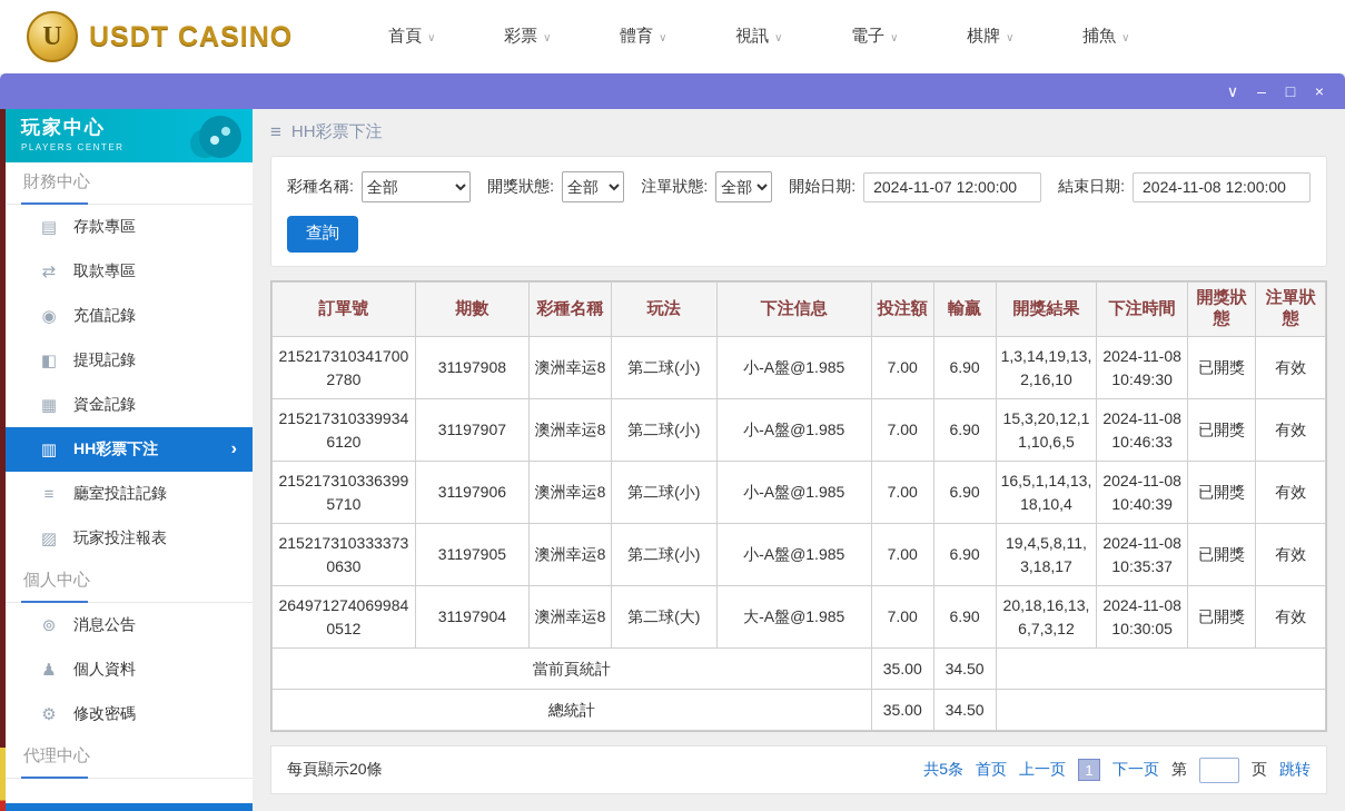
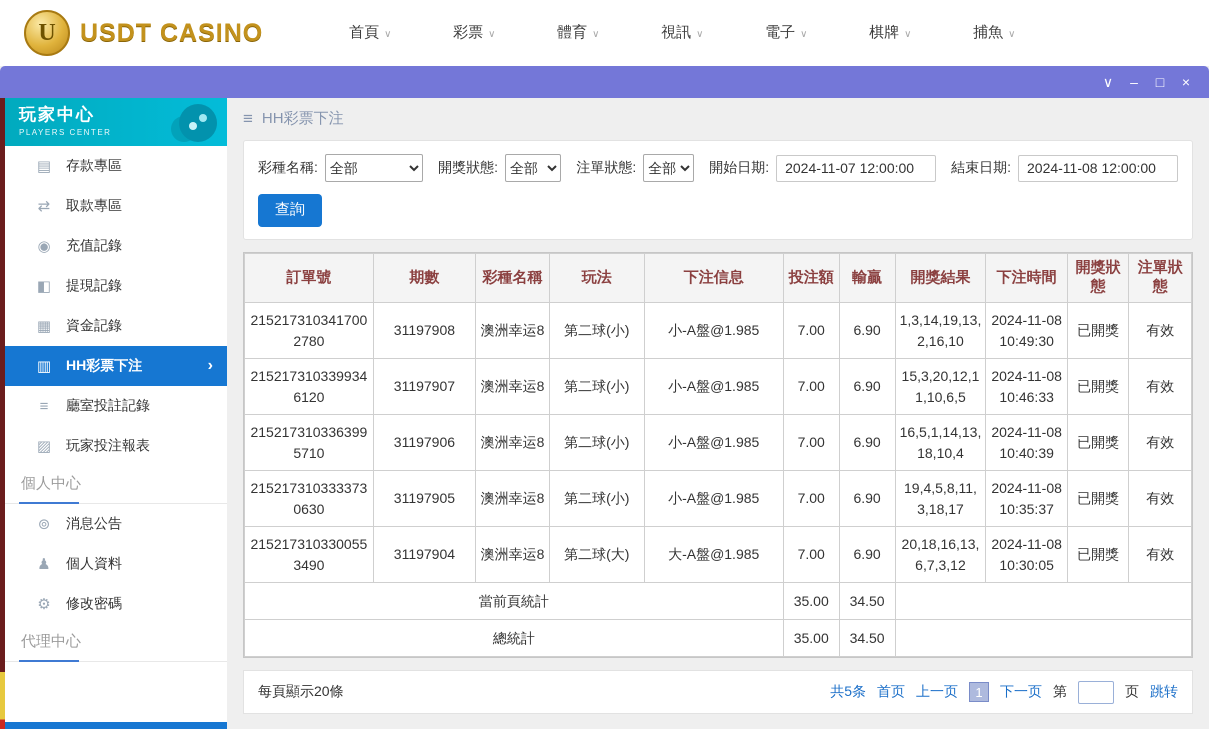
  U
  USDT CASINO
  首頁 ∨
  彩票 ∨
  體育 ∨
  視訊 ∨
  電子 ∨
  棋牌 ∨
  捕魚 ∨
  ∨
  –
  □
  ×
  玩家中心
  PLAYERS CENTER
- 財務中心
  ▤
  存款專區
  ⇄
  取款專區
  ◉
  充值記錄
  ◧
  提現記錄
  ▦
  資金記錄
  ▥
  HH彩票下注
  ›
  ≡
  廳室投註記錄
  ▨
  玩家投注報表
  個人中心
  ⊚
  消息公告
  ♟
  個人資料
  ⚙
  修改密碼
  代理中心
  ≡
  HH彩票下注
  彩種名稱:
  全部
  開獎狀態:
  全部
  注單狀態:
  全部
  開始日期:
  2024-11-07 12:00:00
  結束日期:
  2024-11-08 12:00:00
  查詢
  訂單號	期數	彩種名稱	玩法	下注信息	投注額	輸贏	開獎結果	下注時間	開獎狀態	注單狀態
  2152173103417002780	31197908	澳洲幸运8	第二球(小)	小-A盤@1.985	7.00	6.90	1,3,14,19,13,2,16,10	2024-11-08 10:49:30	已開獎	有效
  2152173103399346120	31197907	澳洲幸运8	第二球(小)	小-A盤@1.985	7.00	6.90	15,3,20,12,11,10,6,5	2024-11-08 10:46:33	已開獎	有效
  2152173103363995710	31197906	澳洲幸运8	第二球(小)	小-A盤@1.985	7.00	6.90	16,5,1,14,13,18,10,4	2024-11-08 10:40:39	已開獎	有效
  2152173103333730630	31197905	澳洲幸运8	第二球(小)	小-A盤@1.985	7.00	6.90	19,4,5,8,11,3,18,17	2024-11-08 10:35:37	已開獎	有效
- 2649712740699840512	31197904	澳洲幸运8	第二球(大)	大-A盤@1.985	7.00	6.90	20,18,16,13,6,7,3,12	2024-11-08 10:30:05	已開獎	有效
+ 2152173103300553490	31197904	澳洲幸运8	第二球(大)	大-A盤@1.985	7.00	6.90	20,18,16,13,6,7,3,12	2024-11-08 10:30:05	已開獎	有效
  當前頁統計	35.00	34.50
  總統計	35.00	34.50
  每頁顯示20條
  共5条
  首页
  上一页
  1
  下一页
  第
  页
  跳转
